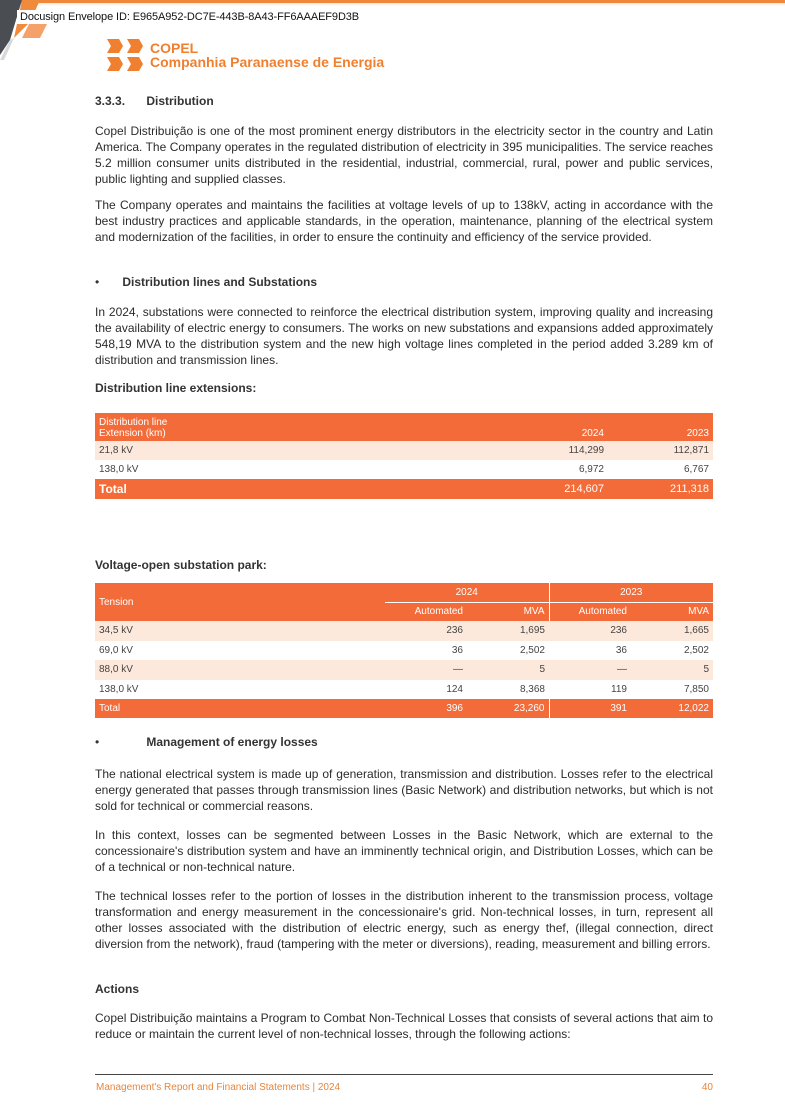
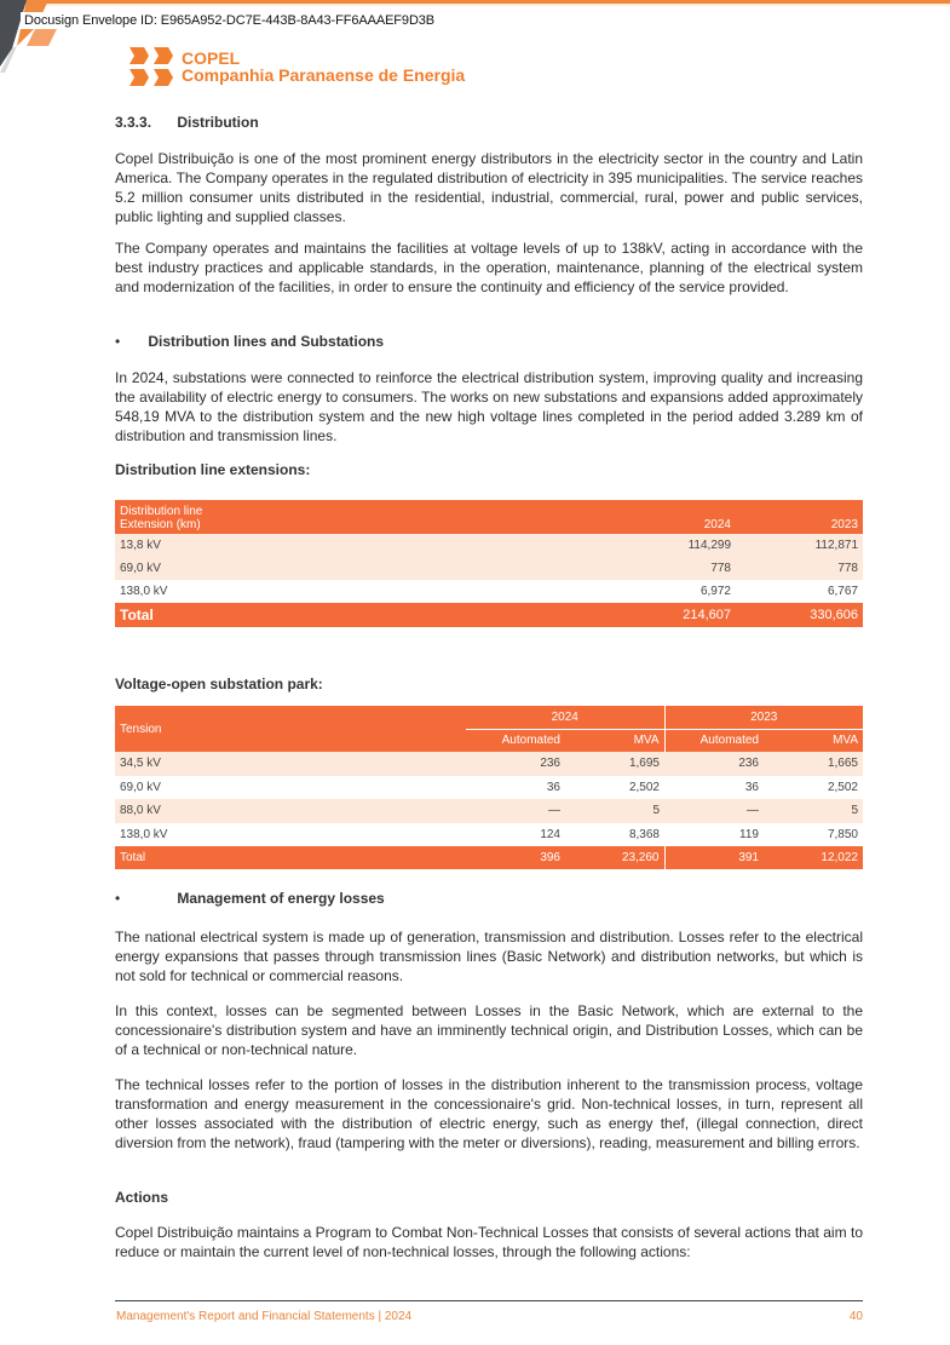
  Docusign Envelope ID: E965A952-DC7E-443B-8A43-FF6AAAEF9D3B
  COPEL
  Companhia Paranaense de Energia
  3.3.3. Distribution
  Copel Distribuição is one of the most prominent energy distributors in the electricity sector in the country and Latin America. The Company operates in the regulated distribution of electricity in 395 municipalities. The service reaches 5.2 million consumer units distributed in the residential, industrial, commercial, rural, power and public services, public lighting and supplied classes.
  The Company operates and maintains the facilities at voltage levels of up to 138kV, acting in accordance with the best industry practices and applicable standards, in the operation, maintenance, planning of the electrical system and modernization of the facilities, in order to ensure the continuity and efficiency of the service provided.
  • Distribution lines and Substations
  In 2024, substations were connected to reinforce the electrical distribution system, improving quality and increasing the availability of electric energy to consumers. The works on new substations and expansions added approximately 548,19 MVA to the distribution system and the new high voltage lines completed in the period added 3.289 km of distribution and transmission lines.
  Distribution line extensions:
  Distribution line Extension (km)	2024	2023
- 21,8 kV	114,299	112,871
+ 13,8 kV	114,299	112,871
+ 69,0 kV	778	778
  138,0 kV	6,972	6,767
- Total	214,607	211,318
+ Total	214,607	330,606
  Voltage-open substation park:
  Tension	2024	2023
  Automated	MVA	Automated	MVA
  34,5 kV	236	1,695	236	1,665
  69,0 kV	36	2,502	36	2,502
  88,0 kV	—	5	—	5
  138,0 kV	124	8,368	119	7,850
  Total	396	23,260	391	12,022
  • Management of energy losses
- The national electrical system is made up of generation, transmission and distribution. Losses refer to the electrical energy generated that passes through transmission lines (Basic Network) and distribution networks, but which is not sold for technical or commercial reasons.
+ The national electrical system is made up of generation, transmission and distribution. Losses refer to the electrical energy expansions that passes through transmission lines (Basic Network) and distribution networks, but which is not sold for technical or commercial reasons.
  In this context, losses can be segmented between Losses in the Basic Network, which are external to the concessionaire's distribution system and have an imminently technical origin, and Distribution Losses, which can be of a technical or non-technical nature.
  The technical losses refer to the portion of losses in the distribution inherent to the transmission process, voltage transformation and energy measurement in the concessionaire's grid. Non-technical losses, in turn, represent all other losses associated with the distribution of electric energy, such as energy thef, (illegal connection, direct diversion from the network), fraud (tampering with the meter or diversions), reading, measurement and billing errors.
  Actions
  Copel Distribuição maintains a Program to Combat Non-Technical Losses that consists of several actions that aim to reduce or maintain the current level of non-technical losses, through the following actions:
  Management's Report and Financial Statements | 2024
  40
